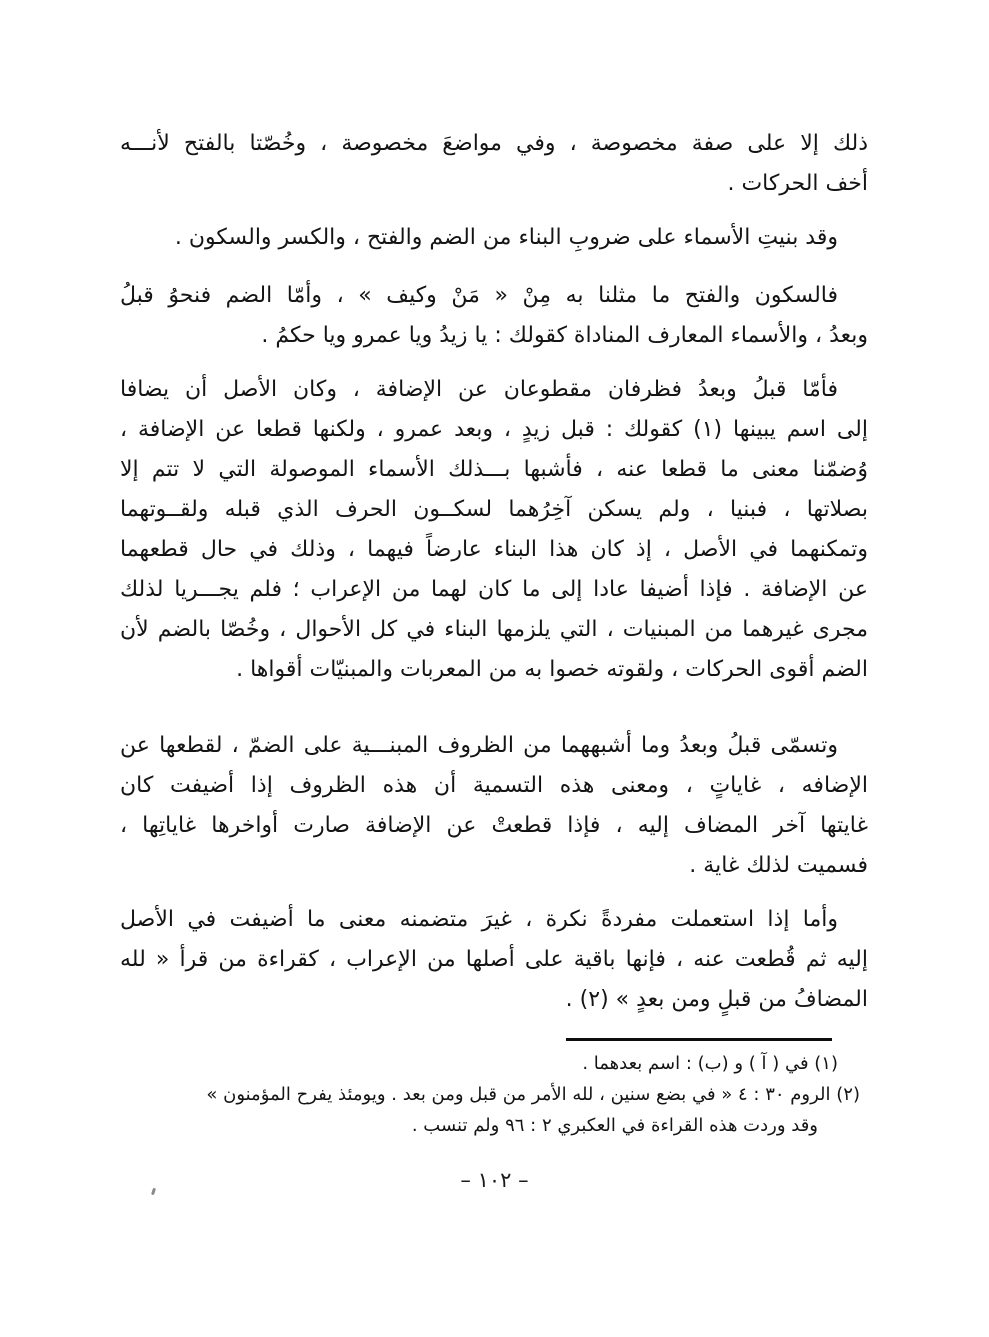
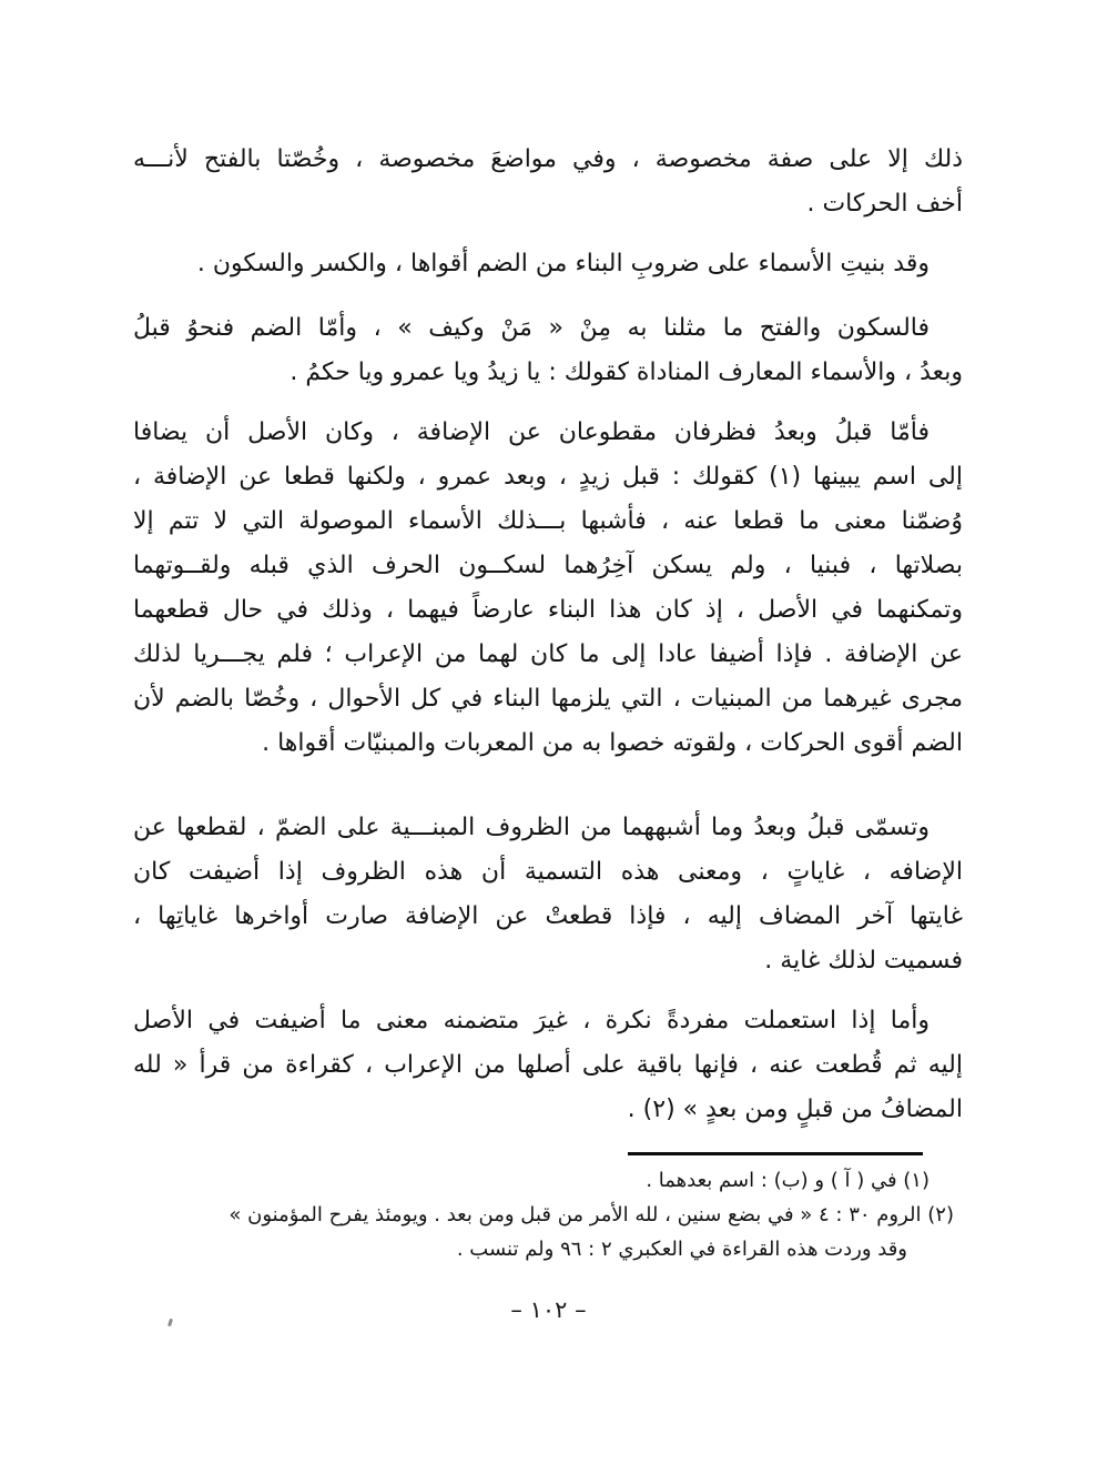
  ذلك إلا على صفة مخصوصة ، وفي مواضعَ مخصوصة ، وخُصّتا بالفتح لأنـــه
  أخف الحركات .
- وقد بنيتِ الأسماء على ضروبِ البناء من الضم والفتح ، والكسر والسكون .
+ وقد بنيتِ الأسماء على ضروبِ البناء من الضم أقواها ، والكسر والسكون .
  فالسكون والفتح ما مثلنا به مِنْ « مَنْ وكيف » ، وأمّا الضم فنحوُ قبلُ
  وبعدُ ، والأسماء المعارف المناداة كقولك : يا زيدُ ويا عمرو ويا حكمُ .
  فأمّا قبلُ وبعدُ فظرفان مقطوعان عن الإضافة ، وكان الأصل أن يضافا
  إلى اسم يبينها (١) كقولك : قبل زيدٍ ، وبعد عمرو ، ولكنها قطعا عن الإضافة ،
  وُضمّنا معنى ما قطعا عنه ، فأشبها بـــذلك الأسماء الموصولة التي لا تتم إلا
  بصلاتها ، فبنيا ، ولم يسكن آخِرُهما لسكــون الحرف الذي قبله ولقــوتهما
  وتمكنهما في الأصل ، إذ كان هذا البناء عارضاً فيهما ، وذلك في حال قطعهما
  عن الإضافة . فإذا أضيفا عادا إلى ما كان لهما من الإعراب ؛ فلم يجـــريا لذلك
  مجرى غيرهما من المبنيات ، التي يلزمها البناء في كل الأحوال ، وخُصّا بالضم لأن
  الضم أقوى الحركات ، ولقوته خصوا به من المعربات والمبنيّات أقواها .
  وتسمّى قبلُ وبعدُ وما أشبههما من الظروف المبنـــية على الضمّ ، لقطعها عن
  الإضافه ، غاياتٍ ، ومعنى هذه التسمية أن هذه الظروف إذا أضيفت كان
  غايتها آخر المضاف إليه ، فإذا قطعتْ عن الإضافة صارت أواخرها غاياتِها ،
  فسميت لذلك غاية .
  وأما إذا استعملت مفردةً نكرة ، غيرَ متضمنه معنى ما أضيفت في الأصل
  إليه ثم قُطعت عنه ، فإنها باقية على أصلها من الإعراب ، كقراءة من قرأ « لله
  المضافُ من قبلٍ ومن بعدٍ » (٢) .
  (١) في ( آ ) و (ب) : اسم بعدهما .
  (٢) الروم ٣٠ : ٤ « في بضع سنين ، لله الأمر من قبل ومن بعد . ويومئذ يفرح المؤمنون »
  وقد وردت هذه القراءة في العكبري ٢ : ٩٦ ولم تنسب .
  – ١٠٢ –
